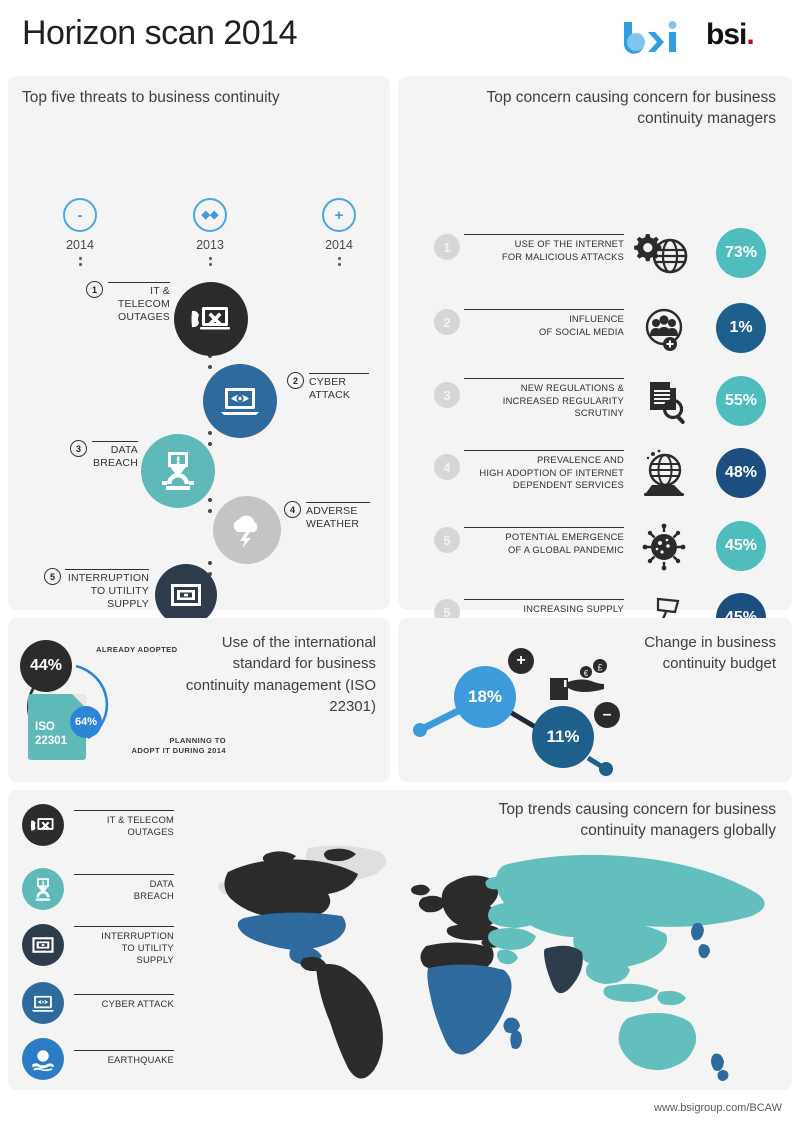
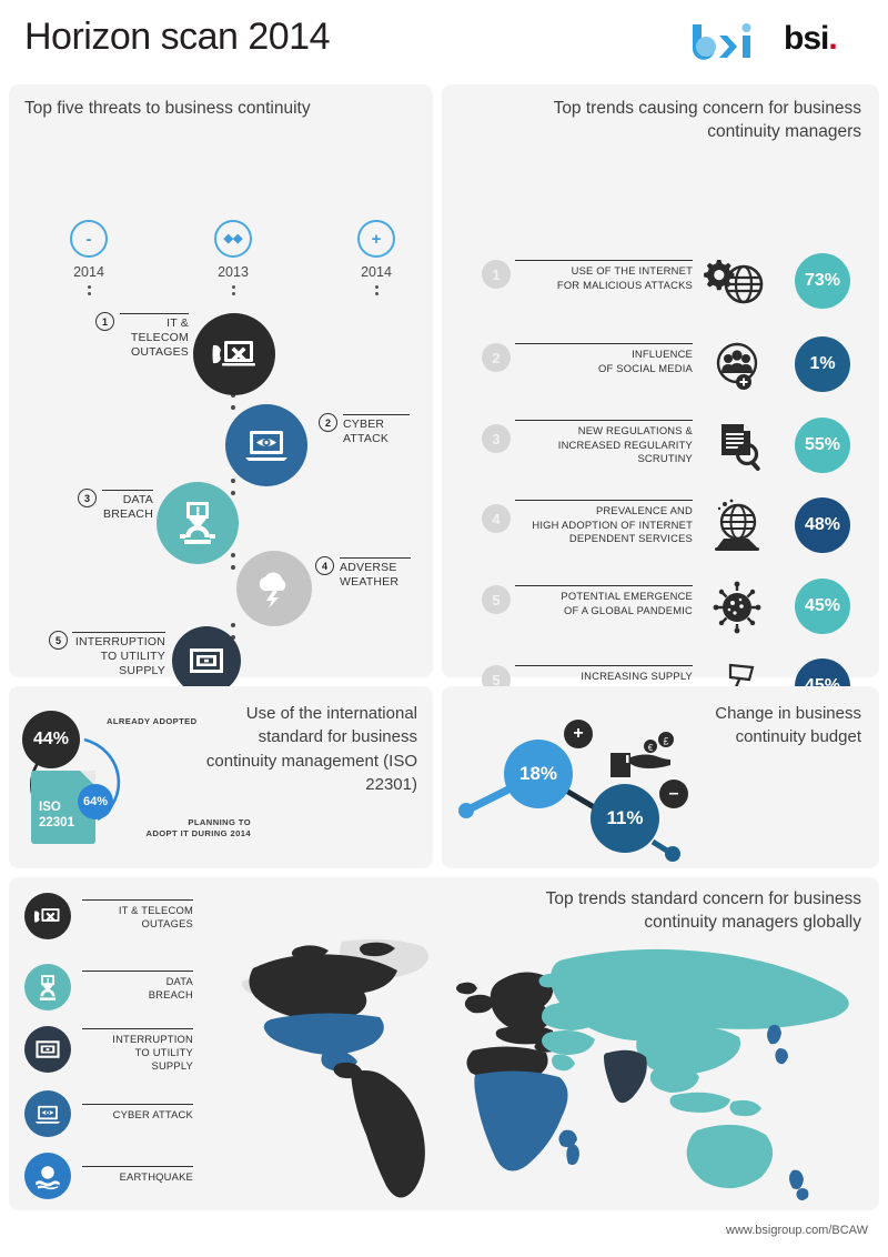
  Horizon scan 2014
  bsi.
  Top five threats to business continuity
  -
  2014
  ◆◆
  2013
  +
  2014
  1
  IT &
  TELECOM
  OUTAGES
  2
  CYBER
  ATTACK
  3
  DATA
  BREACH
  4
  ADVERSE
  WEATHER
  5
  INTERRUPTION
  TO UTILITY
  SUPPLY
- Top concern causing concern for business continuity managers
+ Top trends causing concern for business continuity managers
  1
  USE OF THE INTERNET
  FOR MALICIOUS ATTACKS
  73%
  2
  INFLUENCE
  OF SOCIAL MEDIA
  1%
  3
  NEW REGULATIONS &
  INCREASED REGULARITY
  SCRUTINY
  55%
  4
  PREVALENCE AND
  HIGH ADOPTION OF INTERNET
  DEPENDENT SERVICES
  48%
  5
  POTENTIAL EMERGENCE
  OF A GLOBAL PANDEMIC
  45%
  5
  INCREASING SUPPLY
  Use of the international standard for business continuity management (ISO 22301)
  ISO
  22301
  44%
  64%
  ALREADY ADOPTED
  PLANNING TO
  ADOPT IT DURING 2014
  Change in business continuity budget
  18%
  11%
  +
  –
  €
  £
- Top trends causing concern for business continuity managers globally
+ Top trends standard concern for business continuity managers globally
  IT & TELECOM
  OUTAGES
  DATA
  BREACH
  INTERRUPTION
  TO UTILITY
  SUPPLY
  CYBER ATTACK
  EARTHQUAKE
  www.bsigroup.com/BCAW
